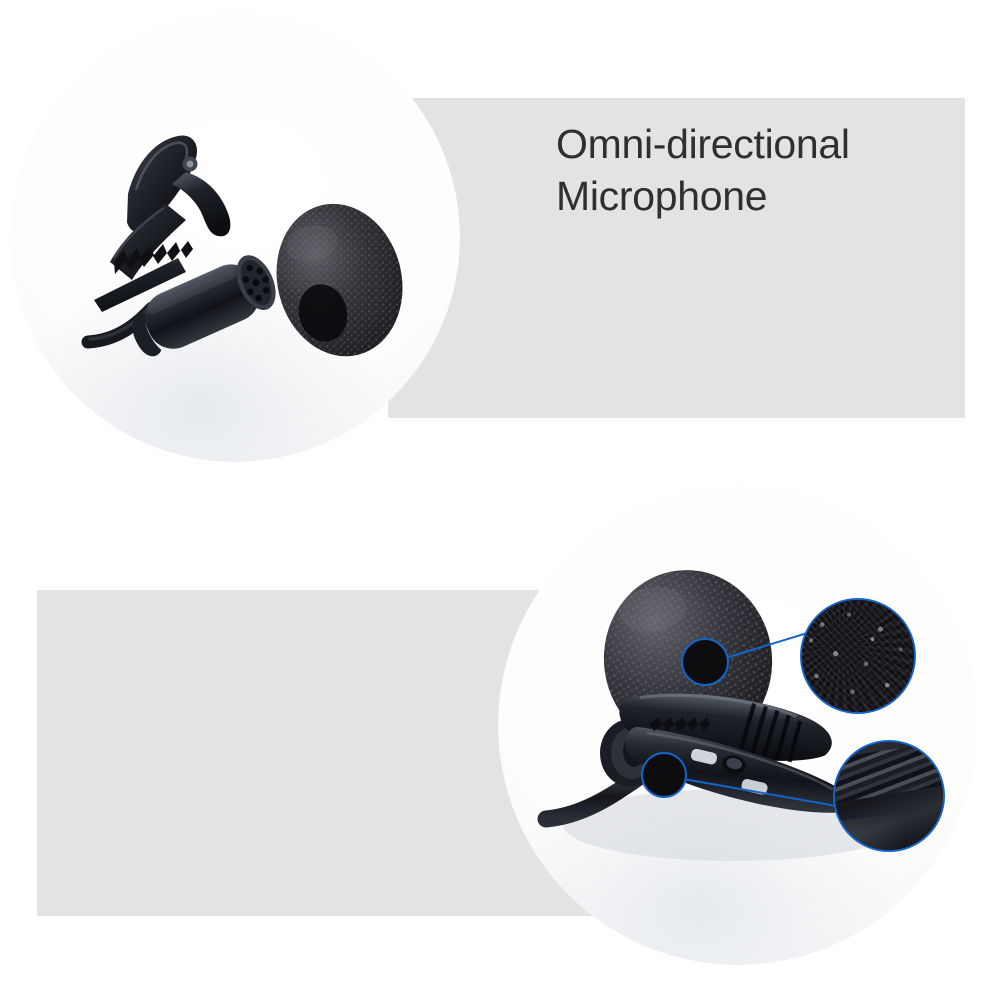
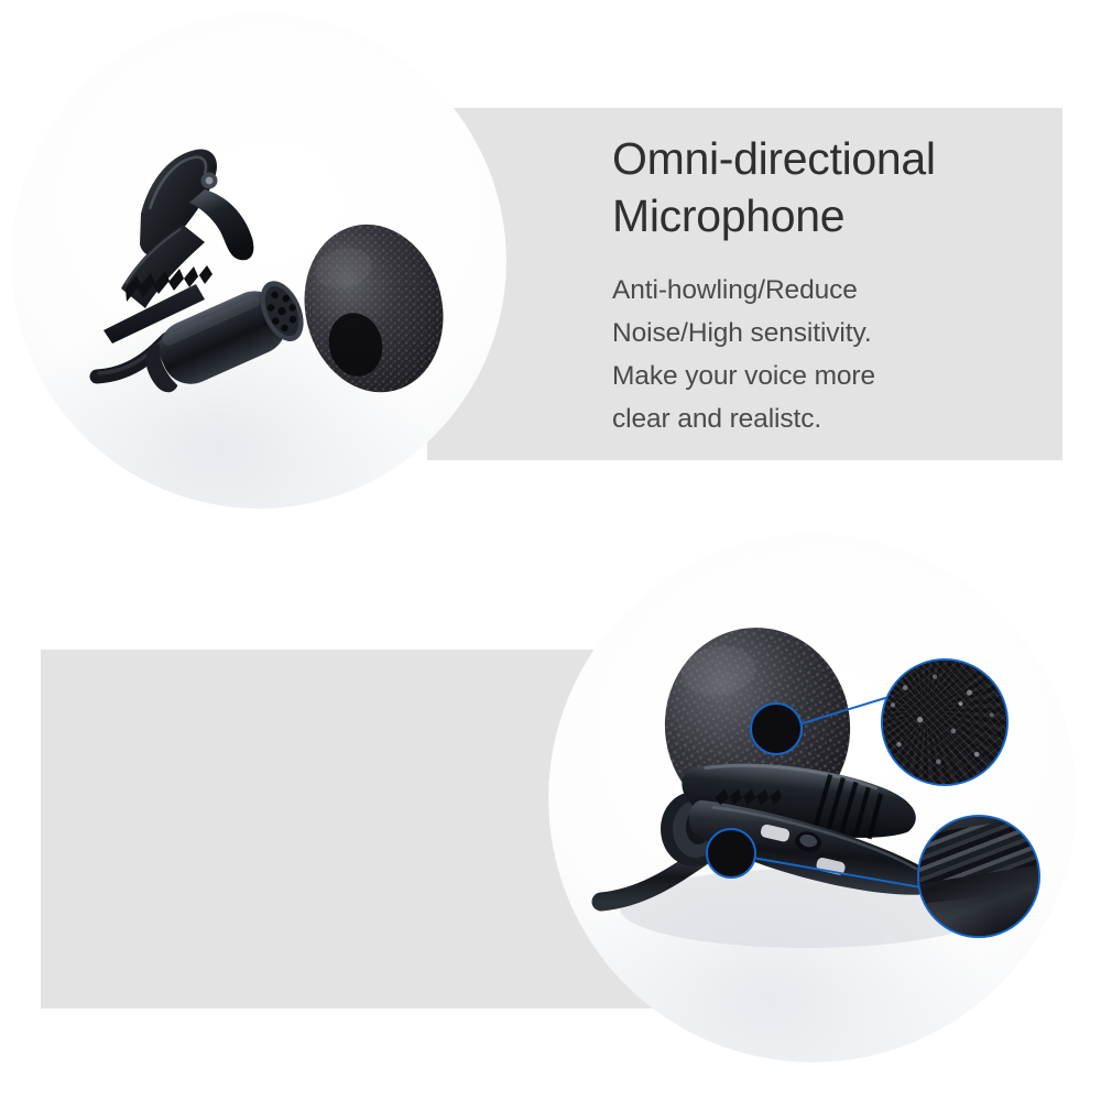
  Omni-directional
  Microphone
+ Anti-howling/Reduce
+ Noise/High sensitivity.
+ Make your voice more
+ clear and realistc.
